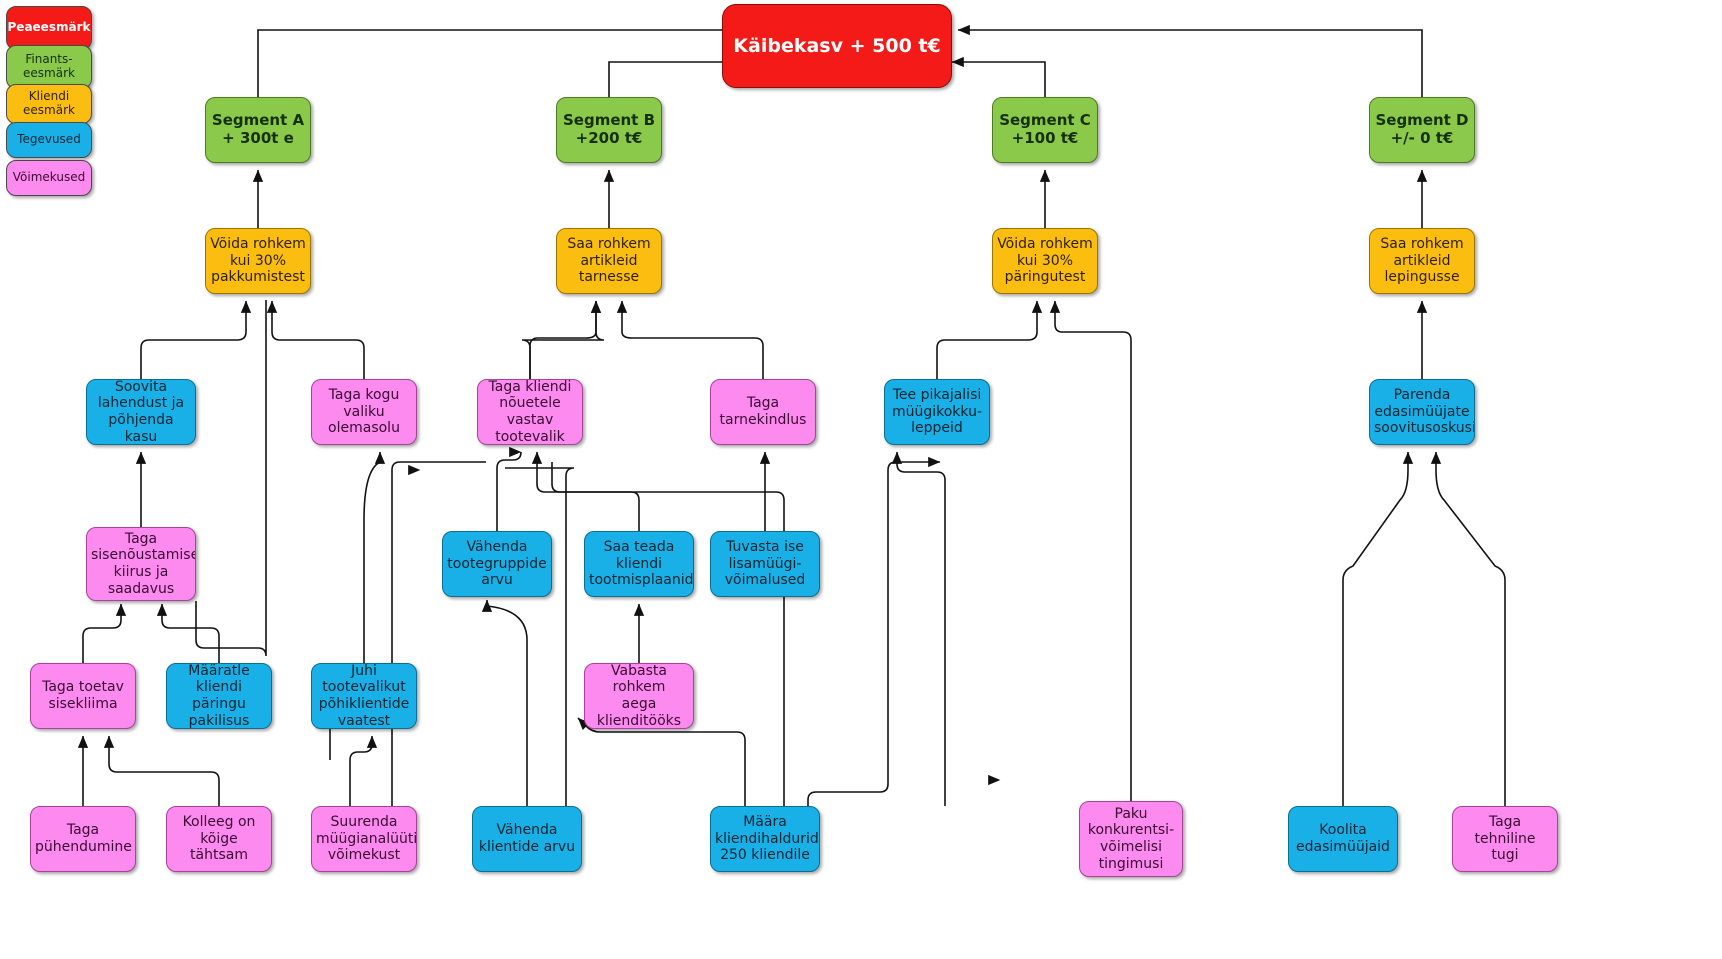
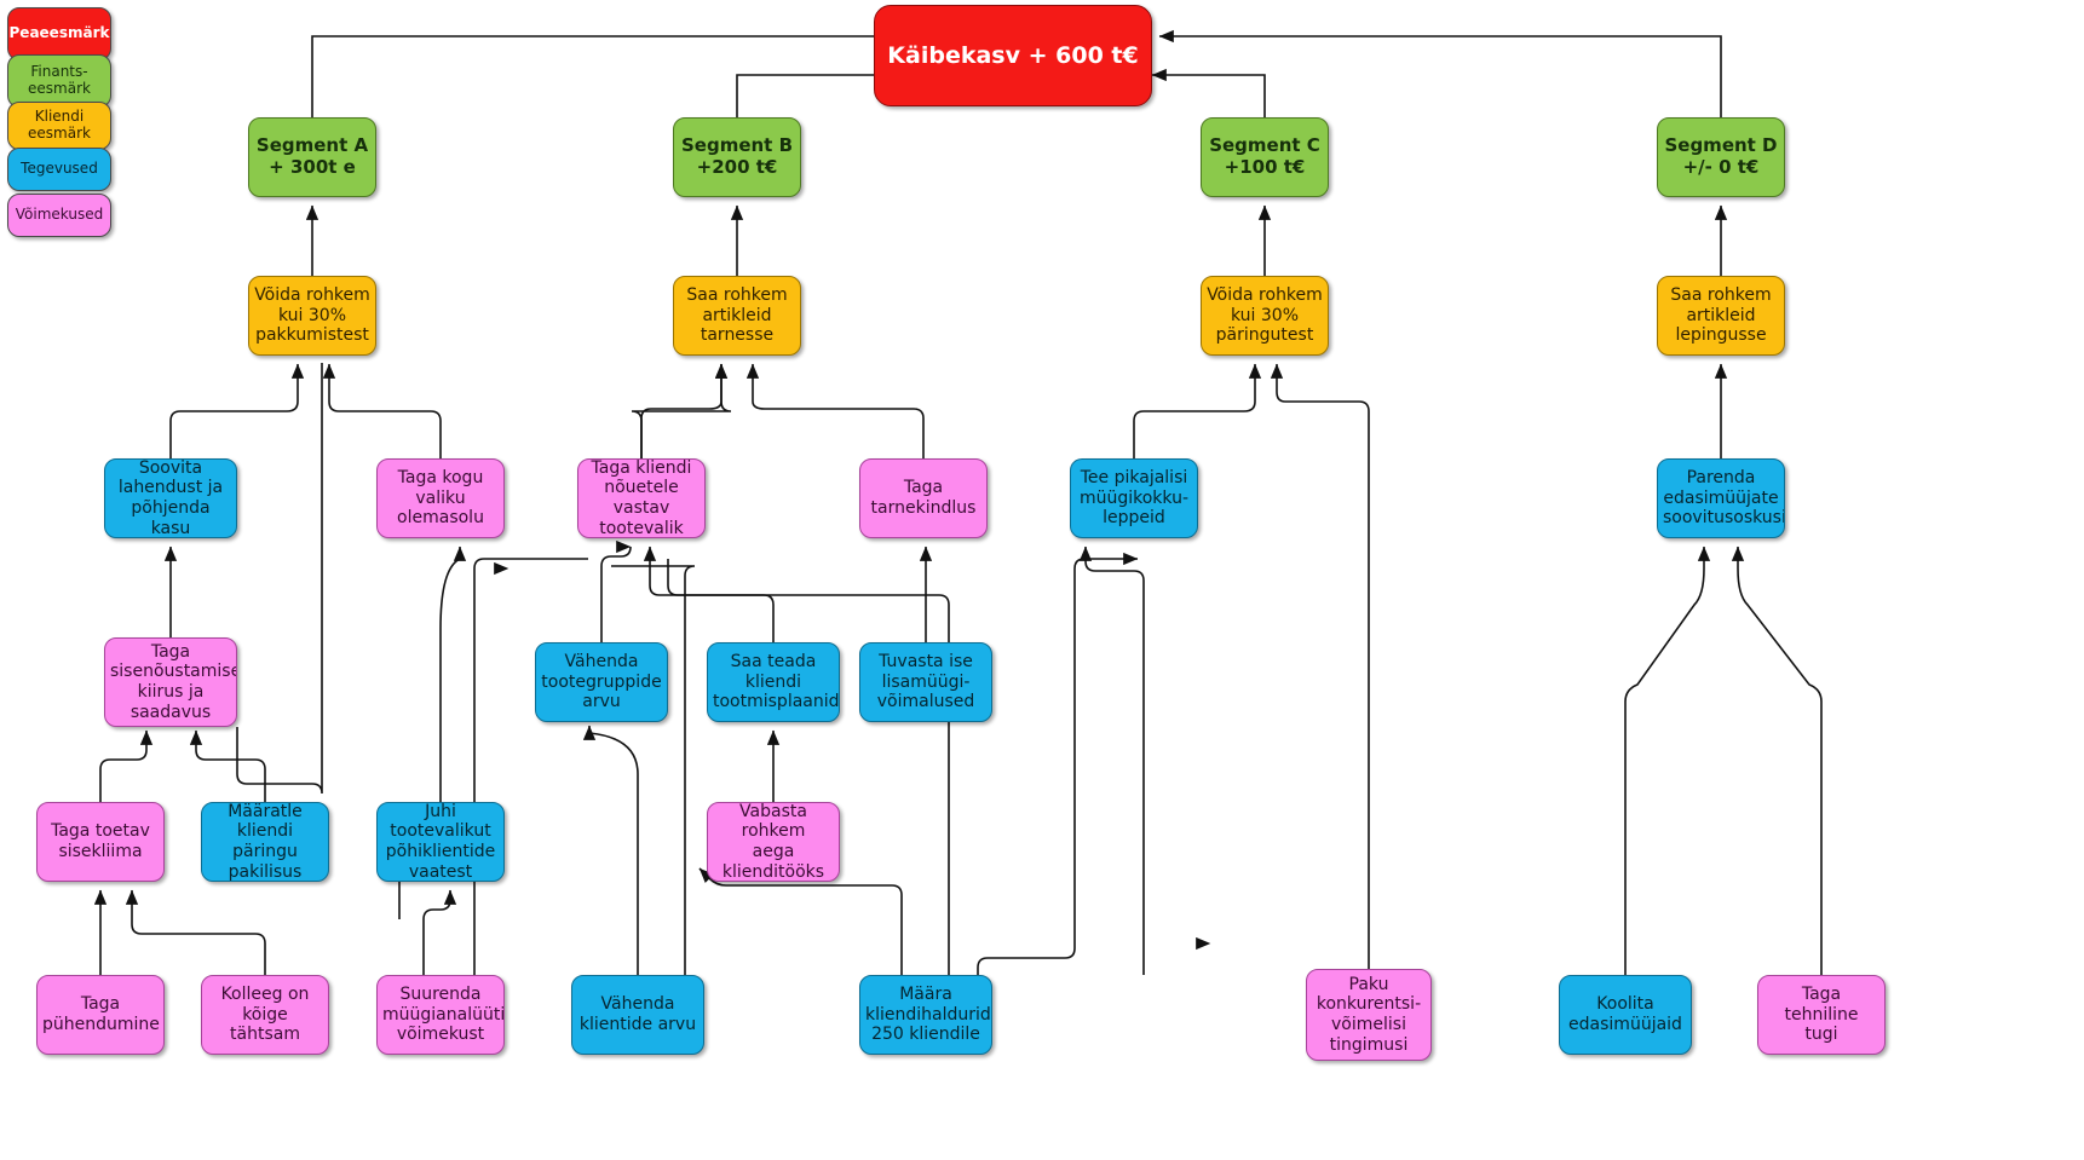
  Peaeesmärk
  Finants-
  eesmärk
  Kliendi
  eesmärk
  Tegevused
  Võimekused
- Käibekasv + 500 t€
+ Käibekasv + 600 t€
  Segment A
  + 300t e
  Segment B
  +200 t€
  Segment C
  +100 t€
  Segment D
  +/- 0 t€
  Võida rohkem
  kui 30%
  pakkumistest
  Saa rohkem
  artikleid
  tarnesse
  Võida rohkem
  kui 30%
  päringutest
  Saa rohkem
  artikleid
  lepingusse
  Soovita
  lahendust ja
  põhjenda kasu
  Taga kogu valiku
  olemasolu
  Taga kliendi
  nõuetele vastav
  tootevalik
  Taga
  tarnekindlus
  Tee pikajalisi
  müügikokku-
  leppeid
  Parenda
  edasimüüjate
  soovitusoskusi
  Taga
  sisenõustamise
  kiirus ja
  saadavus
  Vähenda
  tootegruppide
  arvu
  Saa teada kliendi
  tootmisplaanid
  Tuvasta ise
  lisamüügi-
  võimalused
  Taga toetav
  sisekliima
  Määratle kliendi
  päringu pakilisus
  Juhi tootevalikut
  põhiklientide
  vaatest
  Vabasta rohkem
  aega
  klienditööks
  Taga
  pühendumine
  Kolleeg on kõige
  tähtsam
  Suurenda
  müügianalüüti
  võimekust
  Vähenda
  klientide arvu
  Määra
  kliendihaldurid
  250 kliendile
  Paku
  konkurentsi-
  võimelisi
  tingimusi
  Koolita
  edasimüüjaid
  Taga tehniline
  tugi
